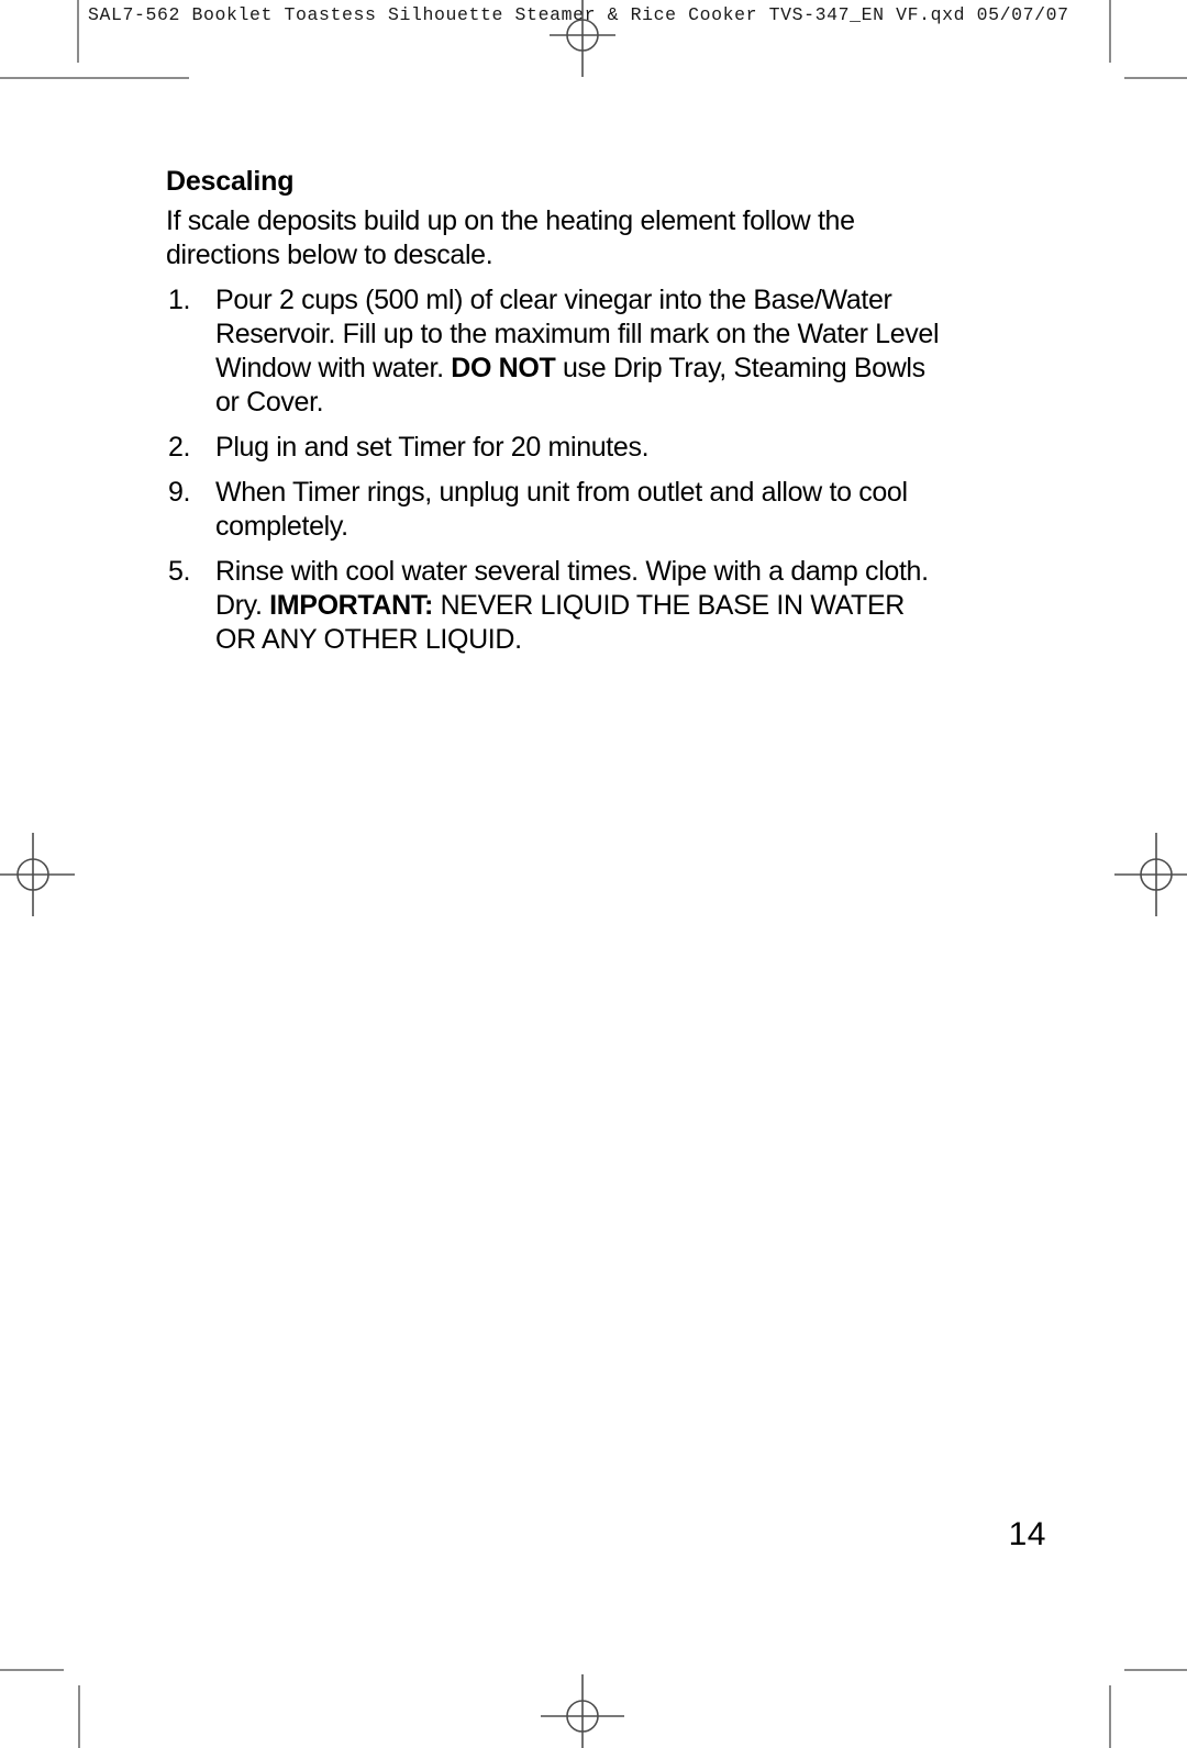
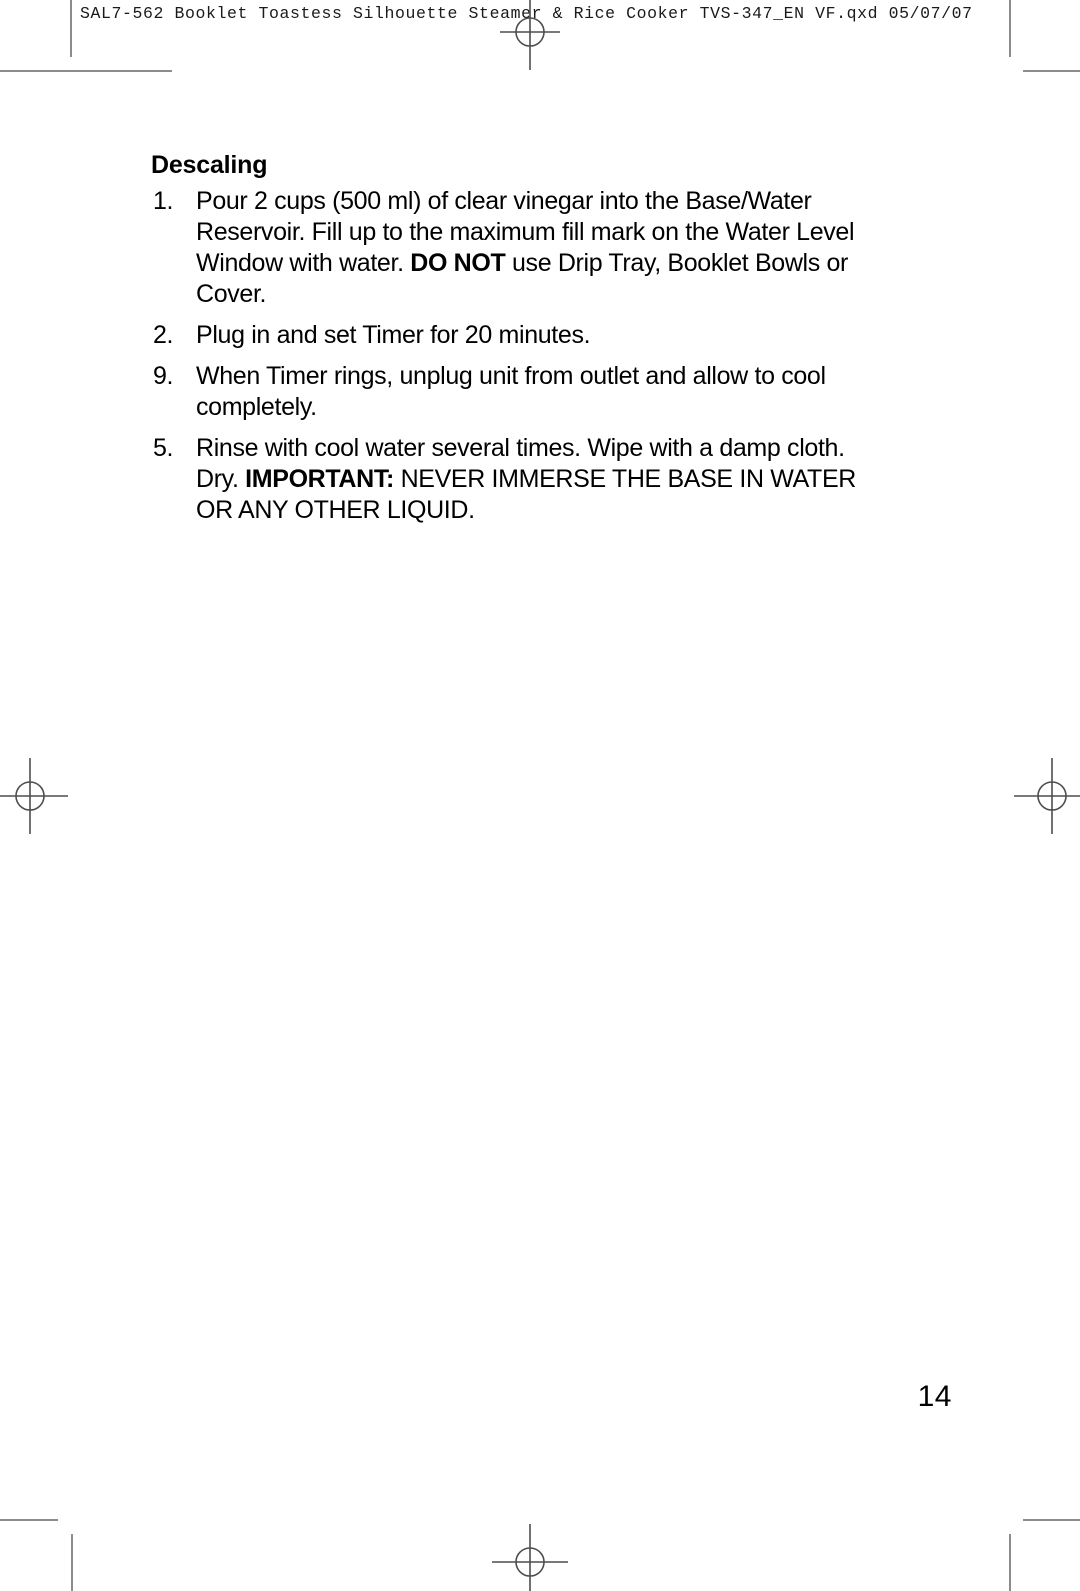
  SAL7-562 Booklet Toastess Silhouette Steamer & Rice Cooker TVS-347_EN VF.qxd 05/07/07
  Descaling
- If scale deposits build up on the heating element follow the directions below to descale.
  1.
- Pour 2 cups (500 ml) of clear vinegar into the Base/Water Reservoir. Fill up to the maximum fill mark on the Water Level Window with water. DO NOT use Drip Tray, Steaming Bowls or Cover.
+ Pour 2 cups (500 ml) of clear vinegar into the Base/Water Reservoir. Fill up to the maximum fill mark on the Water Level Window with water. DO NOT use Drip Tray, Booklet Bowls or Cover.
  2.
  Plug in and set Timer for 20 minutes.
  9.
  When Timer rings, unplug unit from outlet and allow to cool completely.
  5.
- Rinse with cool water several times. Wipe with a damp cloth. Dry. IMPORTANT: NEVER LIQUID THE BASE IN WATER OR ANY OTHER LIQUID.
+ Rinse with cool water several times. Wipe with a damp cloth. Dry. IMPORTANT: NEVER IMMERSE THE BASE IN WATER OR ANY OTHER LIQUID.
  14
